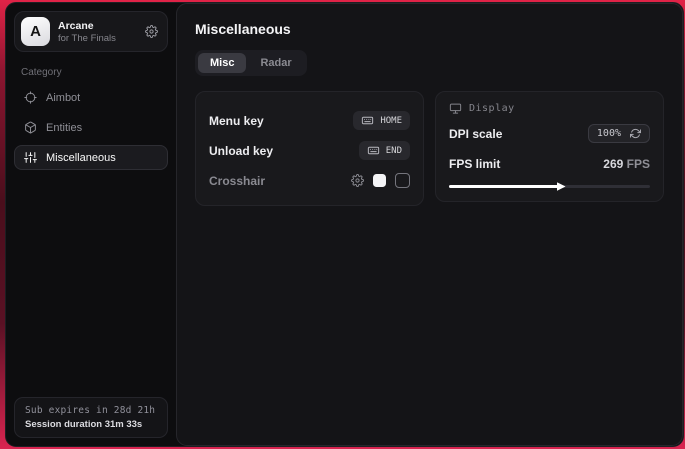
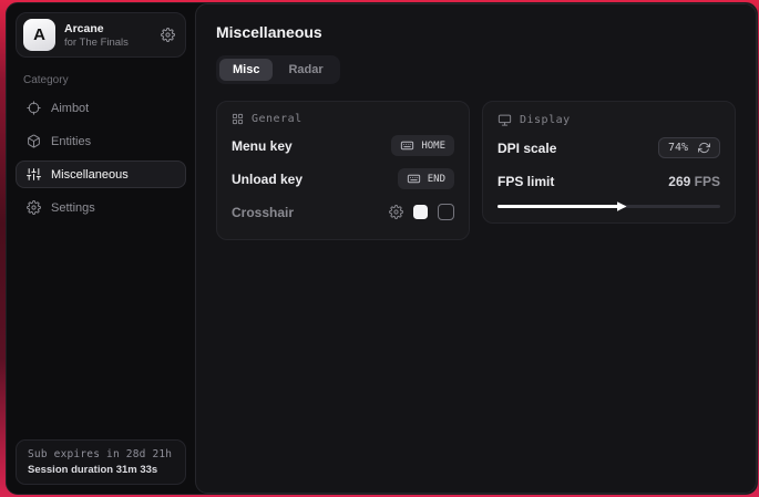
  A
  Arcane
  for The Finals
  Category
  Aimbot
  Entities
  Miscellaneous
+ Settings
  Sub expires in 28d 21h
  Session duration 31m 33s
  Miscellaneous
  Misc
  Radar
+ General
  Menu key
  HOME
  Unload key
  END
  Crosshair
  Display
  DPI scale
- 100%
+ 74%
  FPS limit
  269 FPS
